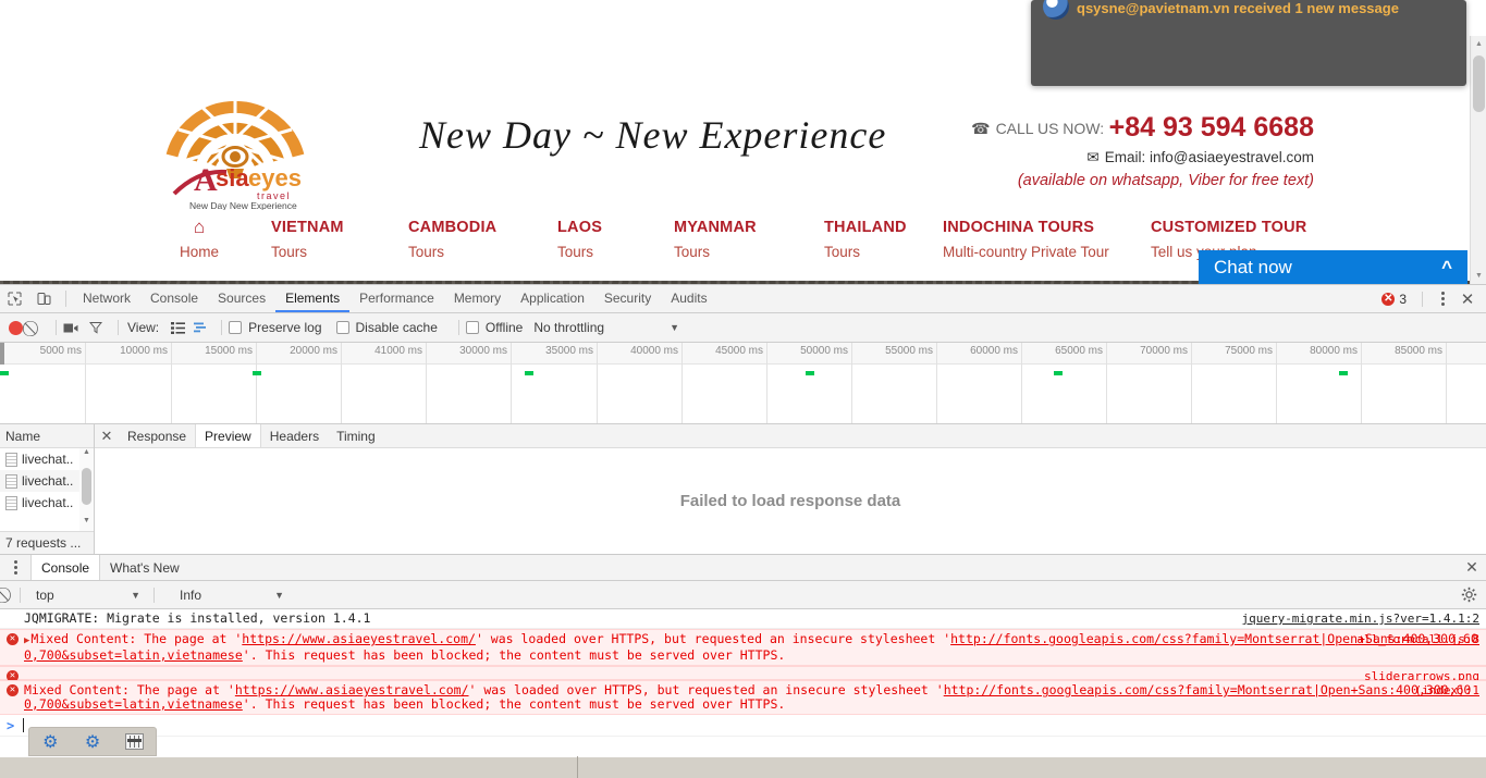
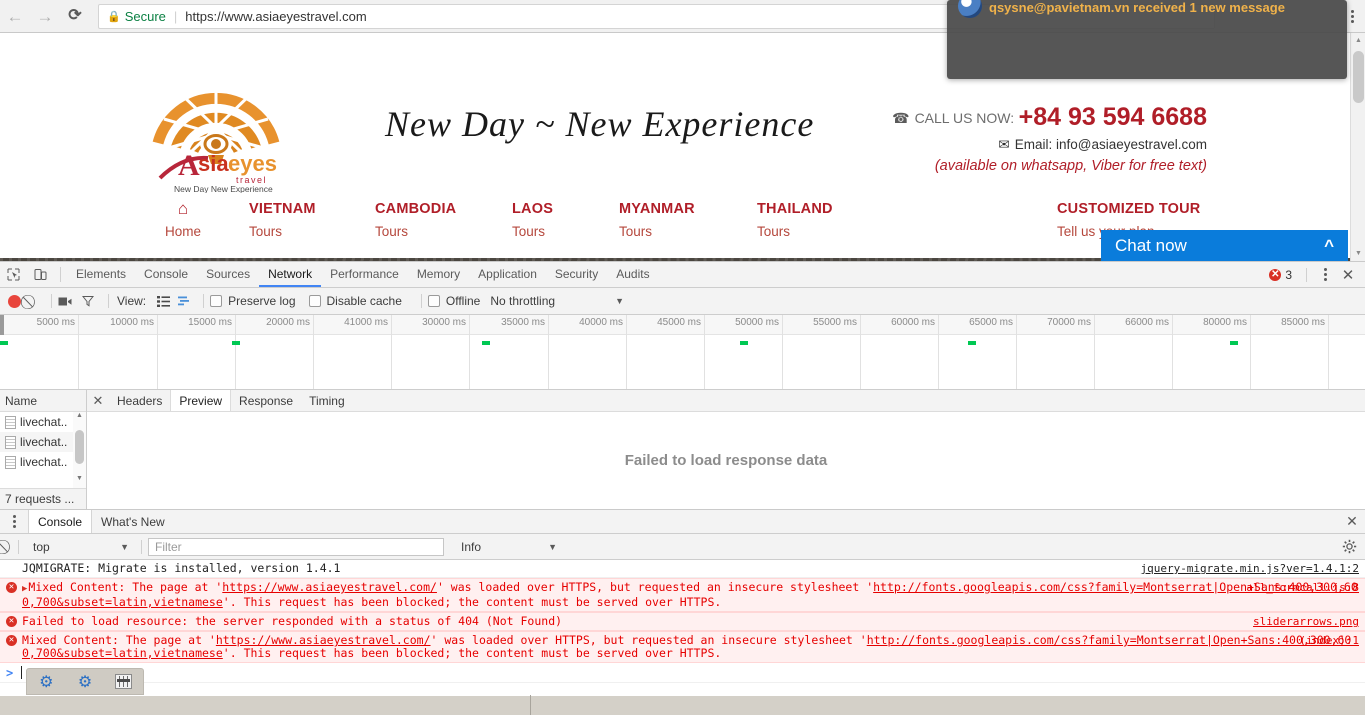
+ ←
+ →
+ ⟳
+ 🔒
+ Secure
+ |
+ https://www.asiaeyestravel.com
  A
  sia
  eyes
  travel
  New Day New Experience
  New Day ~ New Experience
  ☎ CALL US NOW: +84 93 594 6688
  ✉ Email: info@asiaeyestravel.com
  (available on whatsapp, Viber for free text)
  ⌂
  Home
  VIETNAM
  Tours
  CAMBODIA
  Tours
  LAOS
  Tours
  MYANMAR
  Tours
  THAILAND
  Tours
- INDOCHINA TOURS
- Multi-country Private Tour
  CUSTOMIZED TOUR
  Chat now
  ^
  qsysne@pavietnam.vn received 1 new message
- Network
+ Elements
  Console
  Sources
- Elements
+ Network
  Performance
  Memory
  Application
  Security
  Audits
  ✕
  3
  ✕
  View:
  Preserve log
  Disable cache
  Offline
  No throttling
  ▼
  5000 ms
  10000 ms
  15000 ms
  20000 ms
  41000 ms
  30000 ms
  35000 ms
  40000 ms
  45000 ms
  50000 ms
  55000 ms
  60000 ms
  65000 ms
  70000 ms
- 75000 ms
+ 66000 ms
  80000 ms
  85000 ms
  Name
  livechat..
  livechat..
  livechat..
  7 requests ...
  ✕
- Response
+ Headers
  Preview
- Headers
+ Response
  Timing
  Failed to load response data
  Console
  What's New
  ✕
  top
  ▼
+ Filter
  Info
  ▼
  JQMIGRATE: Migrate is installed, version 1.4.1
  jquery-migrate.min.js?ver=1.4.1:2
  ✕
  ▶Mixed Content: The page at 'https://www.asiaeyestravel.com/' was loaded over HTTPS, but requested an insecure stylesheet 'http://fonts.googleapis.com/css?family=Montserrat|Open+Sans:400,300,600,700&subset=latin,vietnamese'. This request has been blocked; the content must be served over HTTPS.
  all_formcall.js:8
  ✕
+ Failed to load resource: the server responded with a status of 404 (Not Found)
  sliderarrows.png
  ✕
  Mixed Content: The page at 'https://www.asiaeyestravel.com/' was loaded over HTTPS, but requested an insecure stylesheet 'http://fonts.googleapis.com/css?family=Montserrat|Open+Sans:400,300,600,700&subset=latin,vietnamese'. This request has been blocked; the content must be served over HTTPS.
  (index):1
  >
  ⚙
  ⚙
